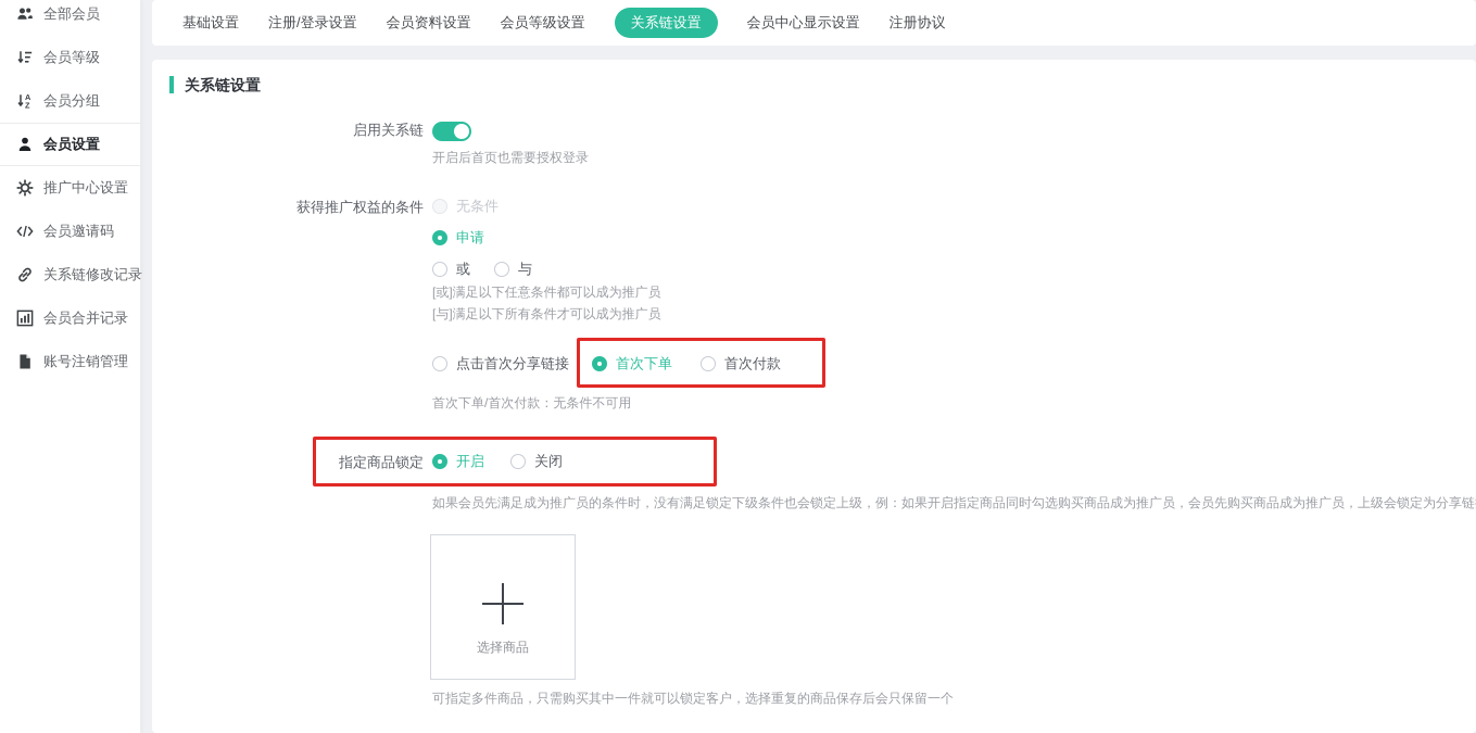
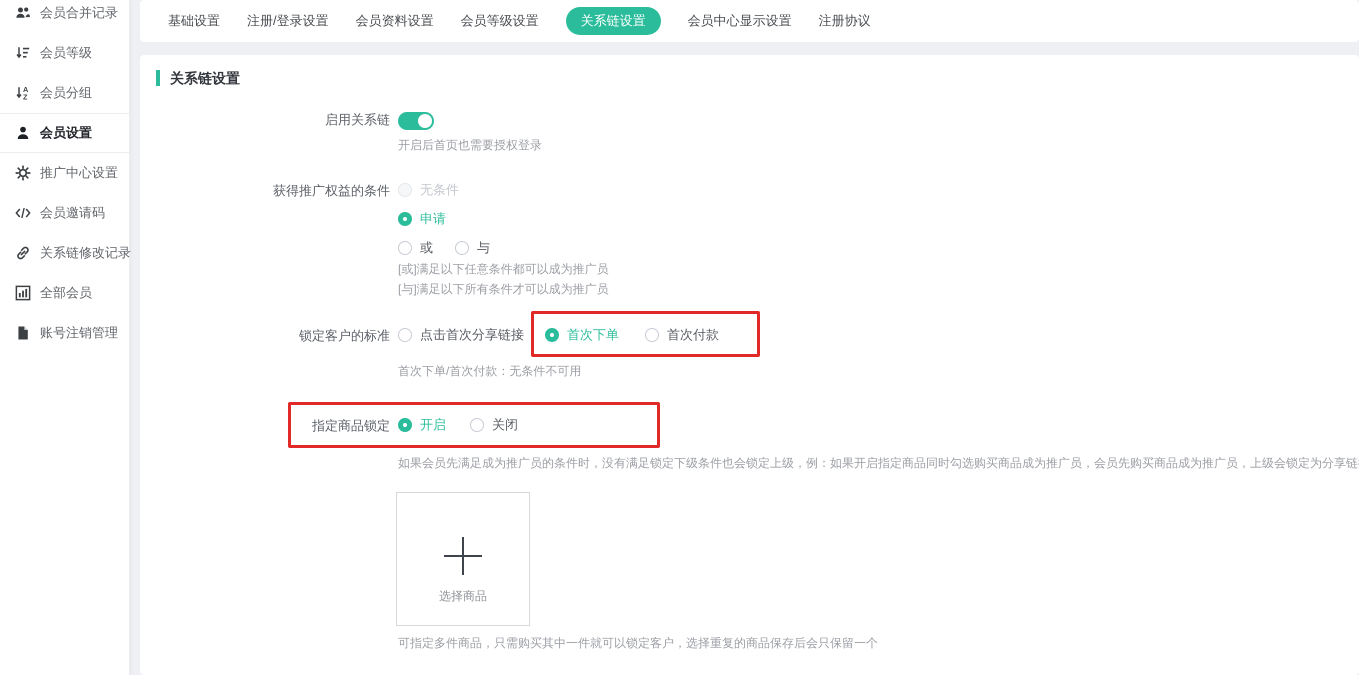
- 全部会员
+ 会员合并记录
  会员等级
  A
  Z
  会员分组
  会员设置
  推广中心设置
  会员邀请码
  关系链修改记录
- 会员合并记录
+ 全部会员
  账号注销管理
  基础设置
  注册/登录设置
  会员资料设置
  会员等级设置
  关系链设置
  会员中心显示设置
  注册协议
  关系链设置
  启用关系链
  开启后首页也需要授权登录
  获得推广权益的条件
  无条件
  申请
  或
  与
  [或]满足以下任意条件都可以成为推广员
  [与]满足以下所有条件才可以成为推广员
+ 锁定客户的标准
  点击首次分享链接
  首次下单
  首次付款
  首次下单/首次付款：无条件不可用
  指定商品锁定
  开启
  关闭
  如果会员先满足成为推广员的条件时，没有满足锁定下级条件也会锁定上级，例：如果开启指定商品同时勾选购买商品成为推广员，会员先购买商品成为推广员，上级会锁定为分享链
  选择商品
  可指定多件商品，只需购买其中一件就可以锁定客户，选择重复的商品保存后会只保留一个
